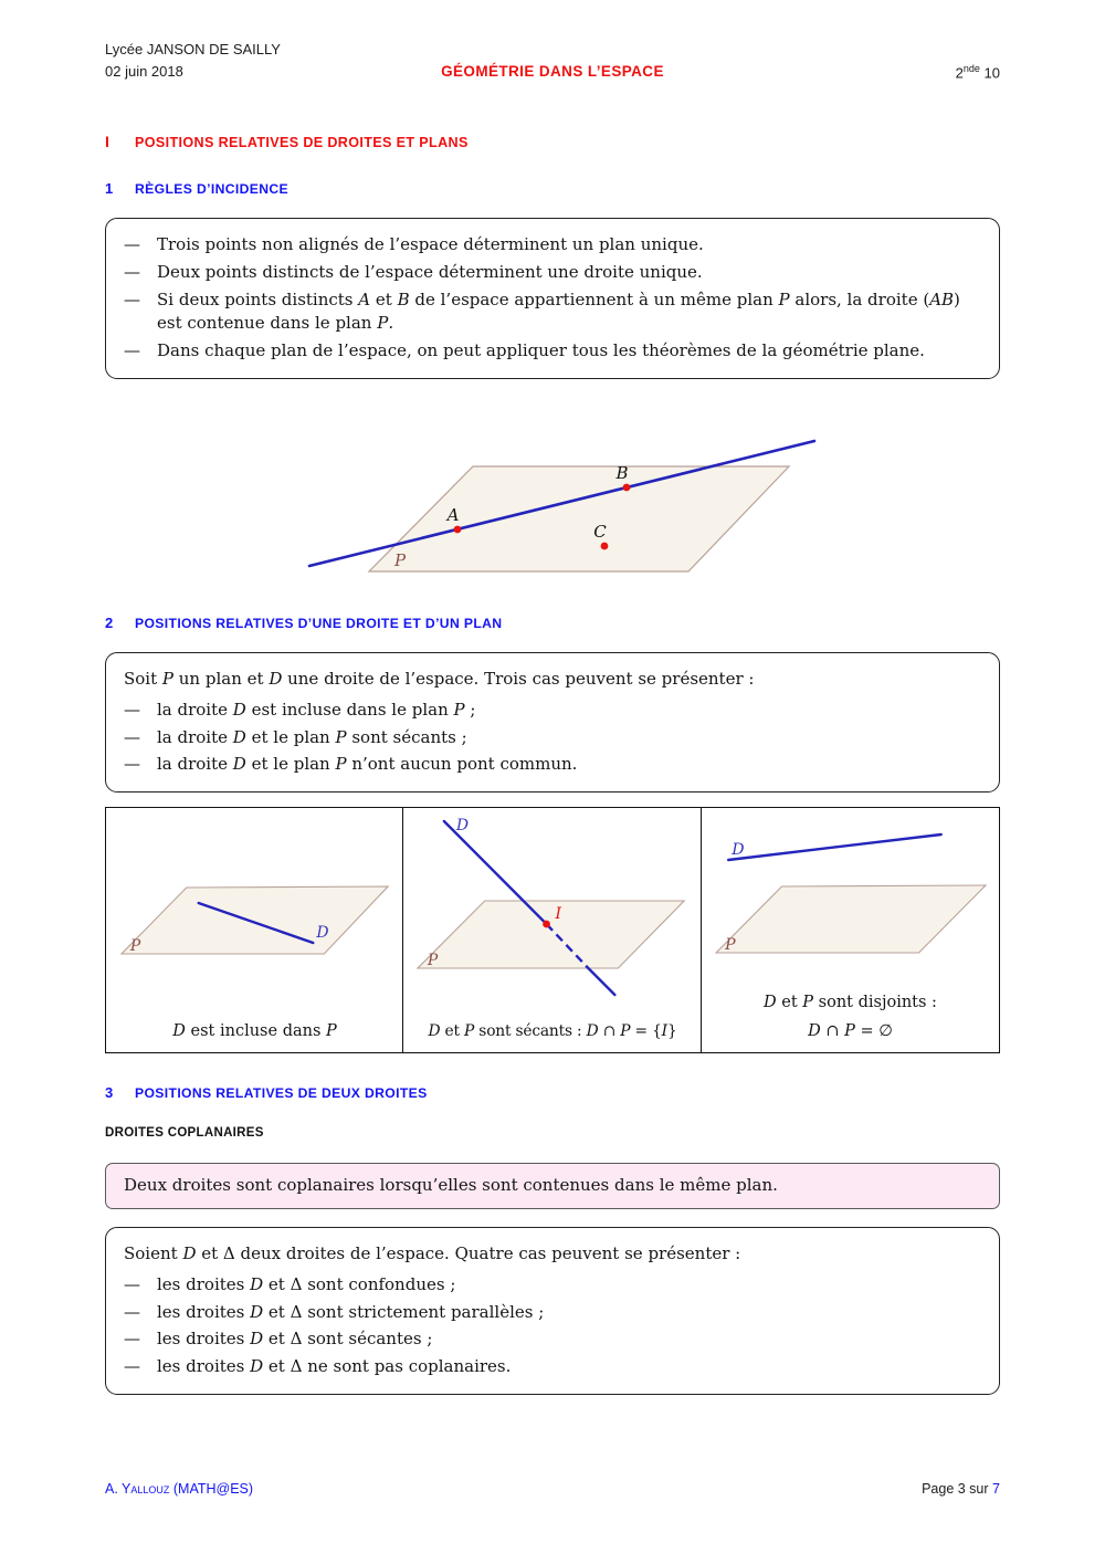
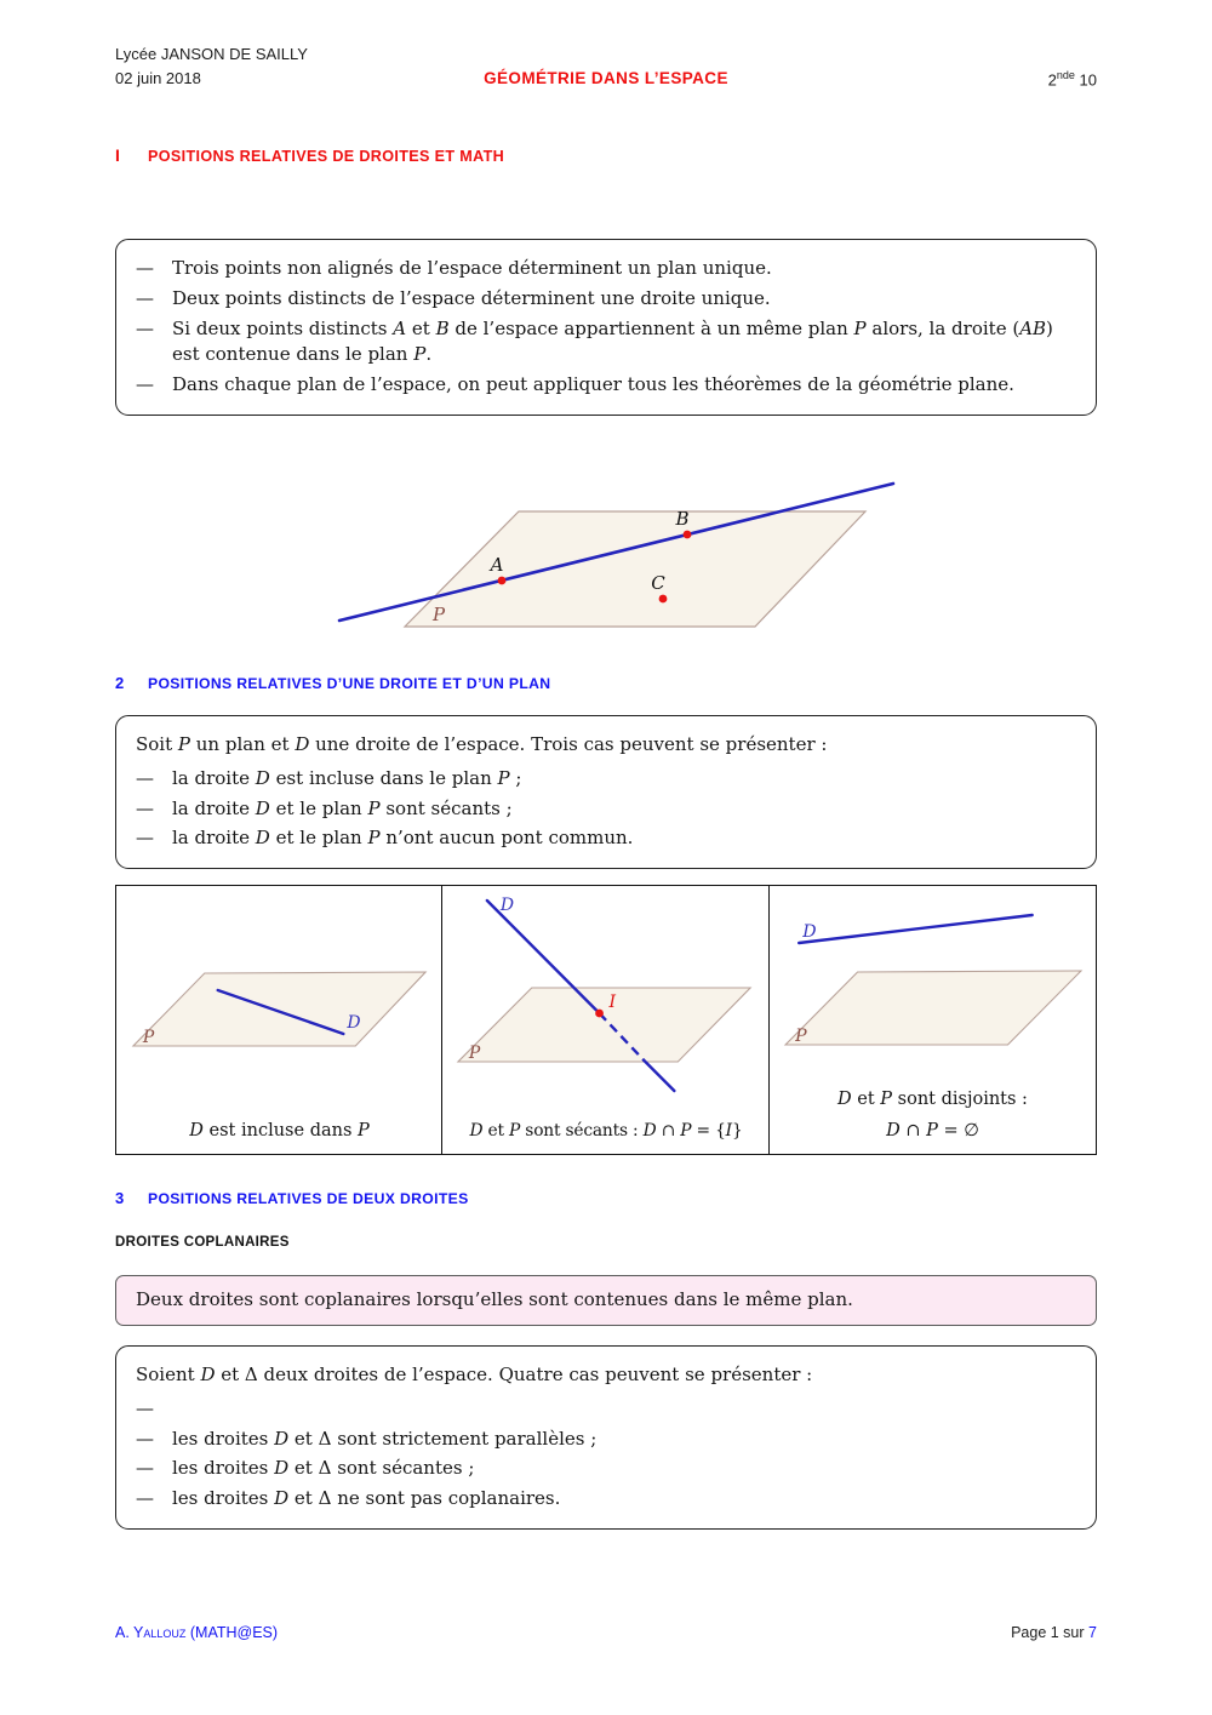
  Lycée JANSON DE SAILLY
  02 juin 2018
  GÉOMÉTRIE DANS L’ESPACE
  2nde 10
  I
- POSITIONS RELATIVES DE DROITES ET PLANS
+ POSITIONS RELATIVES DE DROITES ET MATH
- 1
- RÈGLES D’INCIDENCE
  —
  Trois points non alignés de l’espace déterminent un plan unique.
  —
  Deux points distincts de l’espace déterminent une droite unique.
  —
  Si deux points distincts A et B de l’espace appartiennent à un même plan P alors, la droite (AB) est contenue dans le plan P.
  —
  Dans chaque plan de l’espace, on peut appliquer tous les théorèmes de la géométrie plane.
  A
  B
  C
  P
  2
  POSITIONS RELATIVES D’UNE DROITE ET D’UN PLAN
  Soit P un plan et D une droite de l’espace. Trois cas peuvent se présenter :
  —
  la droite D est incluse dans le plan P ;
  —
  la droite D et le plan P sont sécants ;
  —
  la droite D et le plan P n’ont aucun pont commun.
  D
  P
  D est incluse dans P
  I
  D
  P
  D et P sont sécants : D ∩ P = {I}
  D
  P
  D et P sont disjoints :
  D ∩ P = ∅
  3
  POSITIONS RELATIVES DE DEUX DROITES
  DROITES COPLANAIRES
  Deux droites sont coplanaires lorsqu’elles sont contenues dans le même plan.
  Soient D et Δ deux droites de l’espace. Quatre cas peuvent se présenter :
  —
- les droites D et Δ sont confondues ;
  —
  les droites D et Δ sont strictement parallèles ;
  —
  les droites D et Δ sont sécantes ;
  —
  les droites D et Δ ne sont pas coplanaires.
  A. Yallouz (MATH@ES)
- Page 3 sur 7
+ Page 1 sur 7
